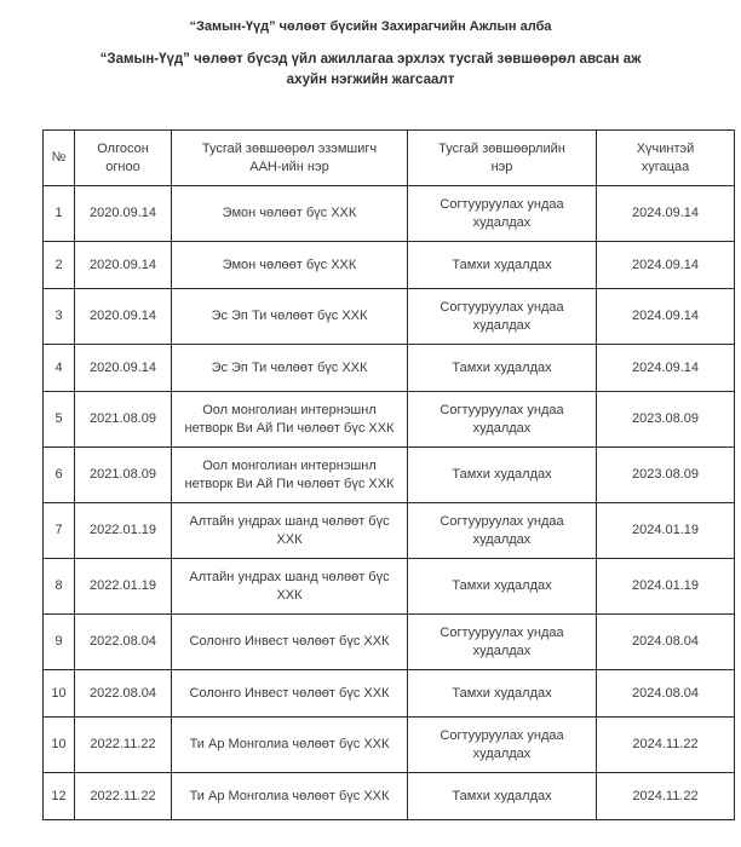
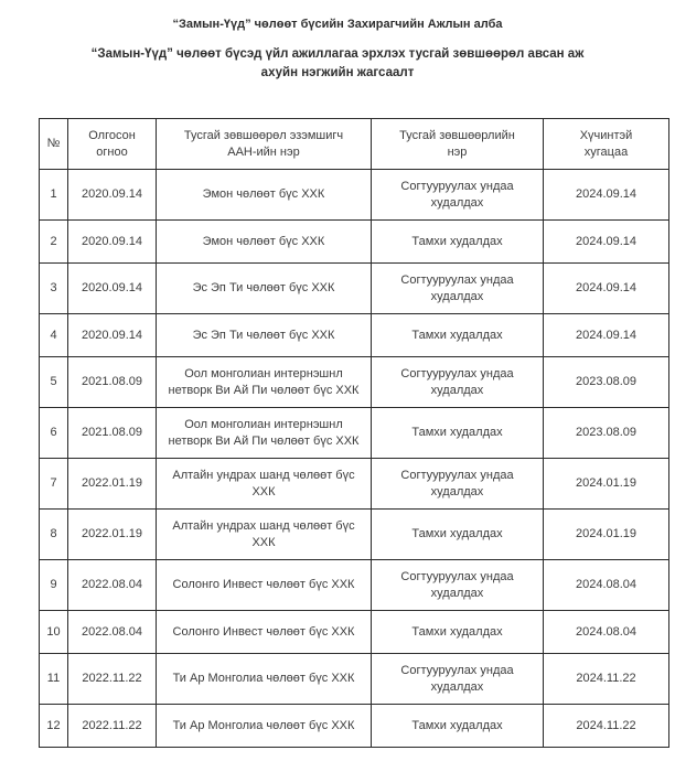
  “Замын-Үүд” чөлөөт бүсийн Захирагчийн Ажлын алба
  “Замын-Үүд” чөлөөт бүсэд үйл ажиллагаа эрхлэх тусгай зөвшөөрөл авсан аж
  ахуйн нэгжийн жагсаалт
  №	Олгосон огноо	Тусгай зөвшөөрөл эзэмшигч ААН-ийн нэр	Тусгай зөвшөөрлийн нэр	Хүчинтэй хугацаа
  1	2020.09.14	Эмон чөлөөт бүс ХХК	Согтууруулах ундаа худалдах	2024.09.14
  2	2020.09.14	Эмон чөлөөт бүс ХХК	Тамхи худалдах	2024.09.14
  3	2020.09.14	Эс Эп Ти чөлөөт бүс ХХК	Согтууруулах ундаа худалдах	2024.09.14
  4	2020.09.14	Эс Эп Ти чөлөөт бүс ХХК	Тамхи худалдах	2024.09.14
  5	2021.08.09	Оол монголиан интернэшнл нетворк Ви Ай Пи чөлөөт бүс ХХК	Согтууруулах ундаа худалдах	2023.08.09
  6	2021.08.09	Оол монголиан интернэшнл нетворк Ви Ай Пи чөлөөт бүс ХХК	Тамхи худалдах	2023.08.09
  7	2022.01.19	Алтайн ундрах шанд чөлөөт бүс ХХК	Согтууруулах ундаа худалдах	2024.01.19
  8	2022.01.19	Алтайн ундрах шанд чөлөөт бүс ХХК	Тамхи худалдах	2024.01.19
  9	2022.08.04	Солонго Инвест чөлөөт бүс ХХК	Согтууруулах ундаа худалдах	2024.08.04
  10	2022.08.04	Солонго Инвест чөлөөт бүс ХХК	Тамхи худалдах	2024.08.04
- 10	2022.11.22	Ти Ар Монголиа чөлөөт бүс ХХК	Согтууруулах ундаа худалдах	2024.11.22
+ 11	2022.11.22	Ти Ар Монголиа чөлөөт бүс ХХК	Согтууруулах ундаа худалдах	2024.11.22
  12	2022.11.22	Ти Ар Монголиа чөлөөт бүс ХХК	Тамхи худалдах	2024.11.22
